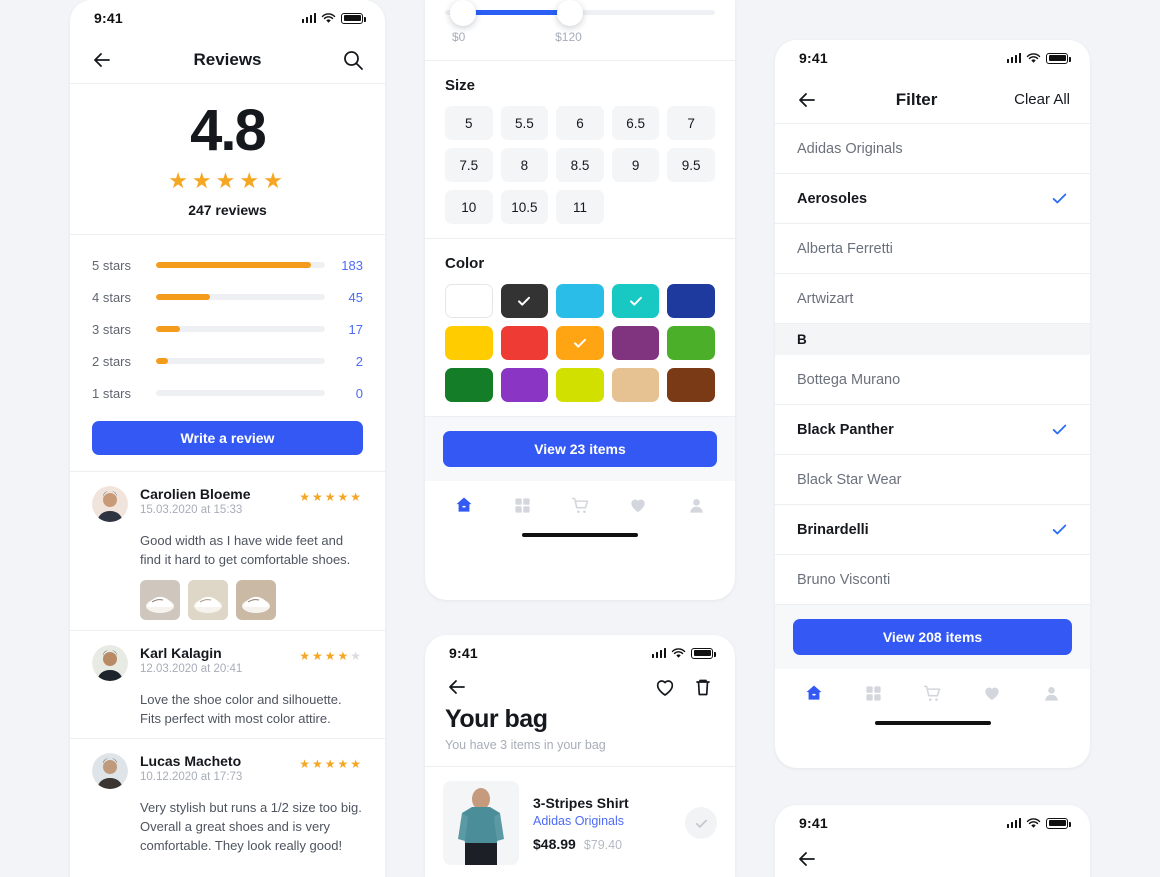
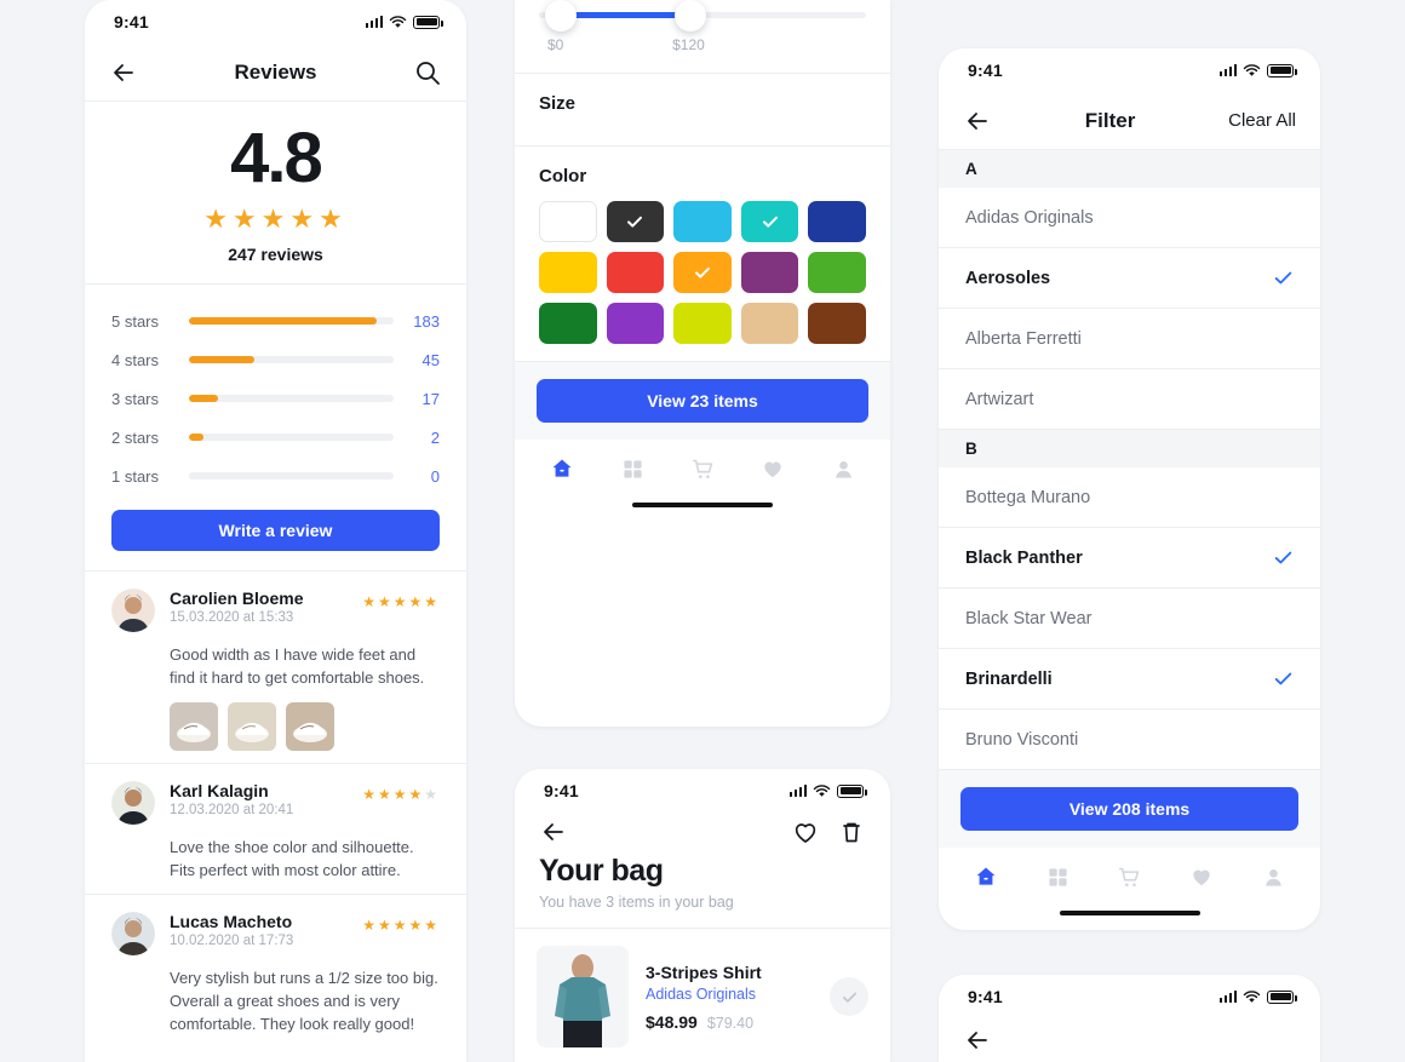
  9:41
  Reviews
  4.8
  ★★★★★
  247 reviews
  5 stars
  183
  4 stars
  45
  3 stars
  17
  2 stars
  2
  1 stars
  0
  Write a review
  Carolien Bloeme
  15.03.2020 at 15:33
  ★★★★★
  Good width as I have wide feet and find it hard to get comfortable shoes.
  Karl Kalagin
  12.03.2020 at 20:41
  ★★★★★
  Love the shoe color and silhouette. Fits perfect with most color attire.
  Lucas Macheto
- 10.12.2020 at 17:73
+ 10.02.2020 at 17:73
  ★★★★★
  Very stylish but runs a 1/2 size too big. Overall a great shoes and is very comfortable. They look really good!
  $0
  $120
  Size
- 5
- 5.5
- 6
- 6.5
- 7
- 7.5
- 8
- 8.5
- 9
- 9.5
- 10
- 10.5
- 11
  Color
  View 23 items
  9:41
  Your bag
  You have 3 items in your bag
  3-Stripes Shirt
  Adidas Originals
  $48.99
  $79.40
  9:41
  Filter
  Clear All
+ A
  Adidas Originals
  Aerosoles
  Alberta Ferretti
  Artwizart
  B
  Bottega Murano
  Black Panther
  Black Star Wear
  Brinardelli
  Bruno Visconti
  View 208 items
  9:41
